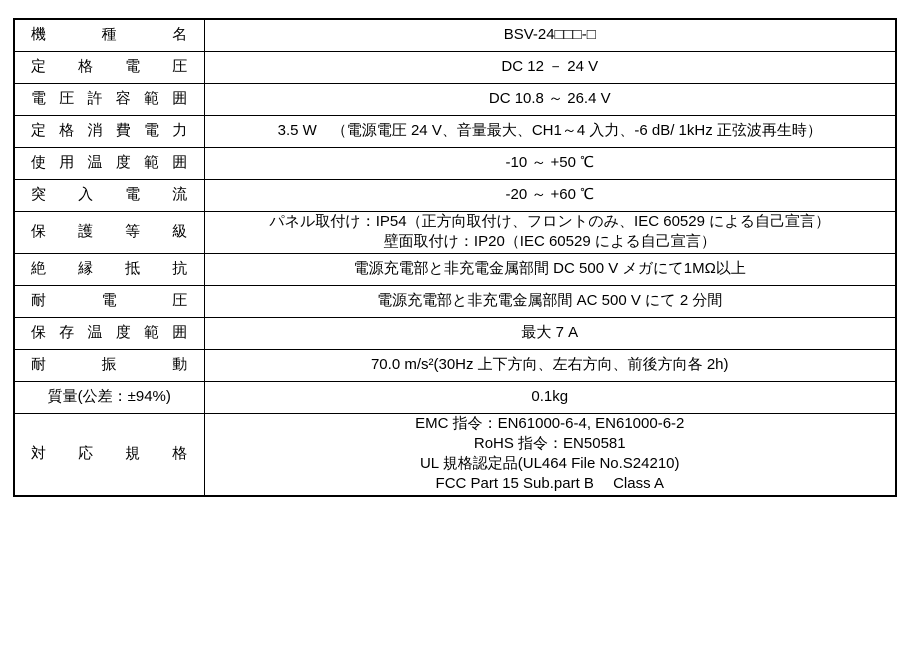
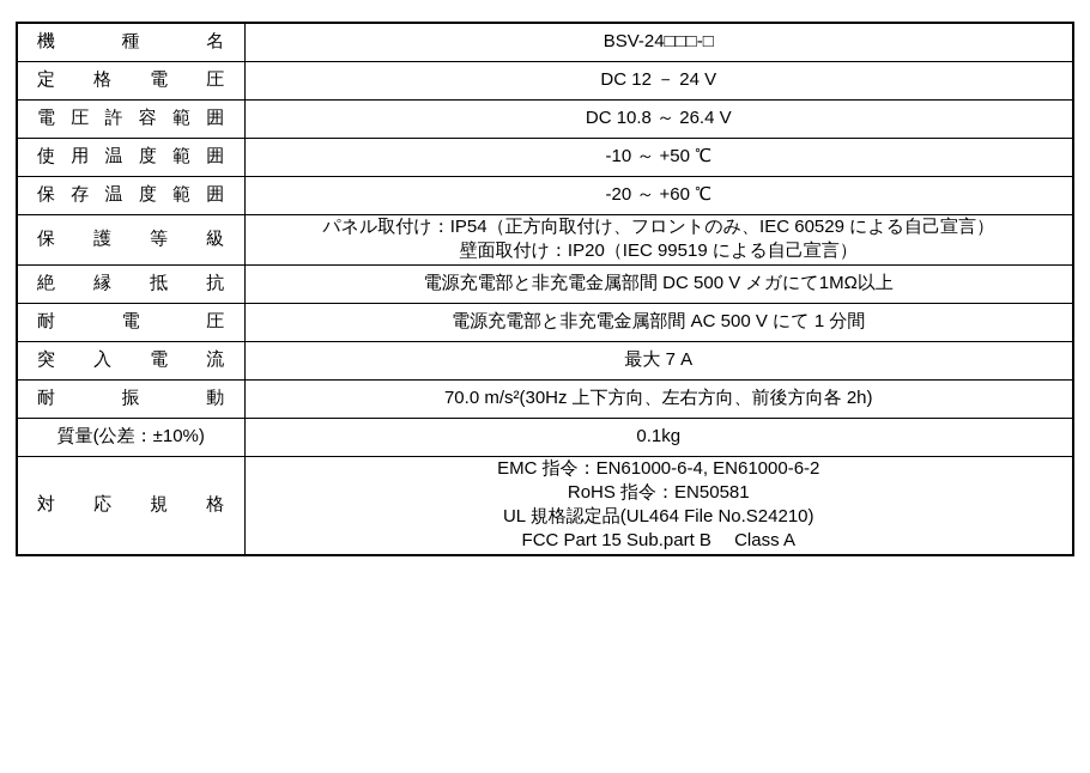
  機 種 名	BSV-24□□□-□
  定 格 電 圧	DC 12 － 24 V
  電 圧 許 容 範 囲	DC 10.8 ～ 26.4 V
- 定 格 消 費 電 力	3.5 W （電源電圧 24 V、音量最大、CH1～4 入力、-6 dB/ 1kHz 正弦波再生時）
  使 用 温 度 範 囲	-10 ～ +50 ℃
- 突 入 電 流	-20 ～ +60 ℃
+ 保 存 温 度 範 囲	-20 ～ +60 ℃
- 保 護 等 級	パネル取付け：IP54（正方向取付け、フロントのみ、IEC 60529 による自己宣言） 壁面取付け：IP20（IEC 60529 による自己宣言）
+ 保 護 等 級	パネル取付け：IP54（正方向取付け、フロントのみ、IEC 60529 による自己宣言） 壁面取付け：IP20（IEC 99519 による自己宣言）
  絶 縁 抵 抗	電源充電部と非充電金属部間 DC 500 V メガにて1MΩ以上
- 耐 電 圧	電源充電部と非充電金属部間 AC 500 V にて 2 分間
+ 耐 電 圧	電源充電部と非充電金属部間 AC 500 V にて 1 分間
- 保 存 温 度 範 囲	最大 7 A
+ 突 入 電 流	最大 7 A
  耐 振 動	70.0 m/s²(30Hz 上下方向、左右方向、前後方向各 2h)
- 質量(公差：±94%)	0.1kg
+ 質量(公差：±10%)	0.1kg
  対 応 規 格	EMC 指令：EN61000-6-4, EN61000-6-2 RoHS 指令：EN50581 UL 規格認定品(UL464 File No.S24210) FCC Part 15 Sub.part B Class A
